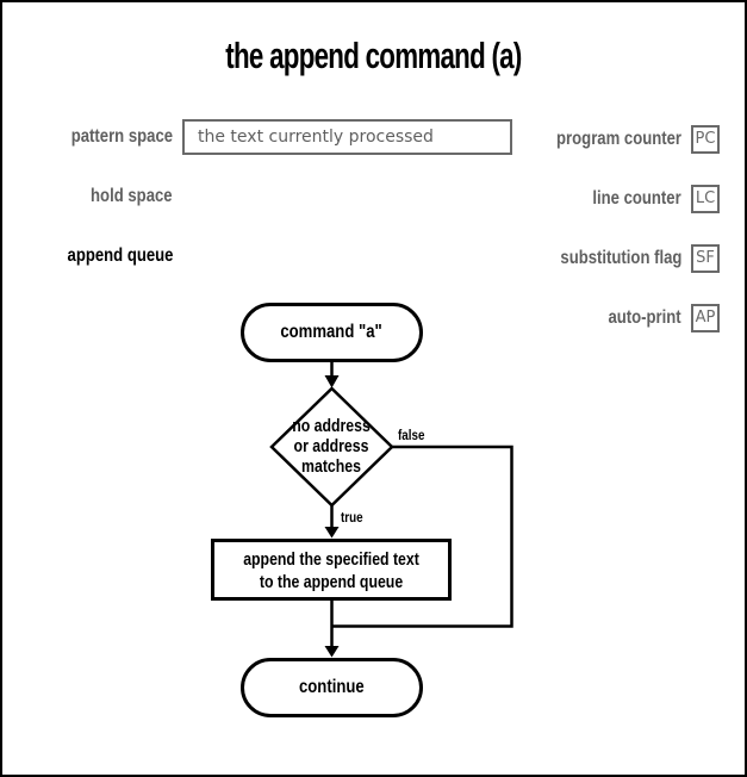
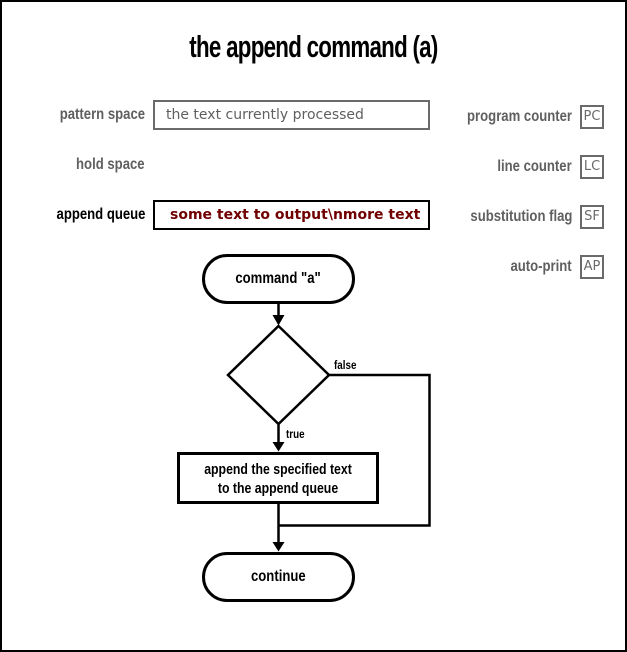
  the append command (a)
  pattern space
  the text currently processed
  hold space
  append queue
+ some text to output\nmore text
  program counter
  PC
  line counter
  LC
  substitution flag
  SF
  auto-print
  AP
  command "a"
- no address
- or address
- matches
  false
  true
  append the specified text
  to the append queue
  continue
